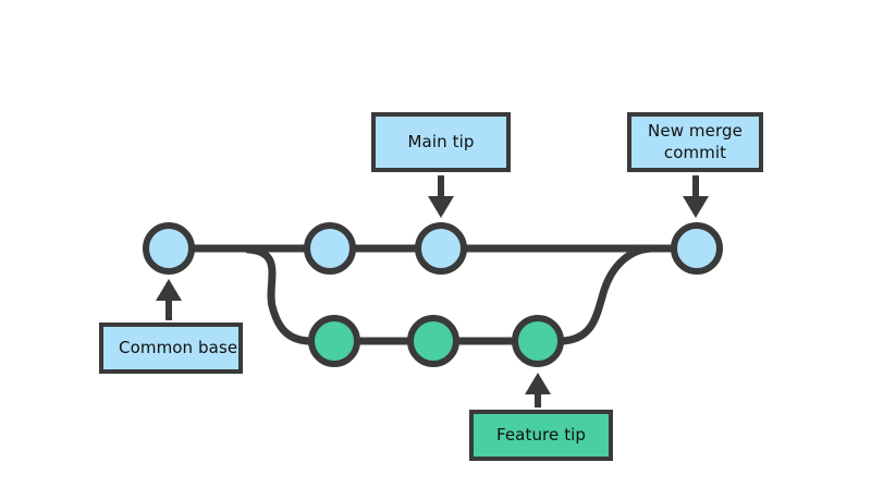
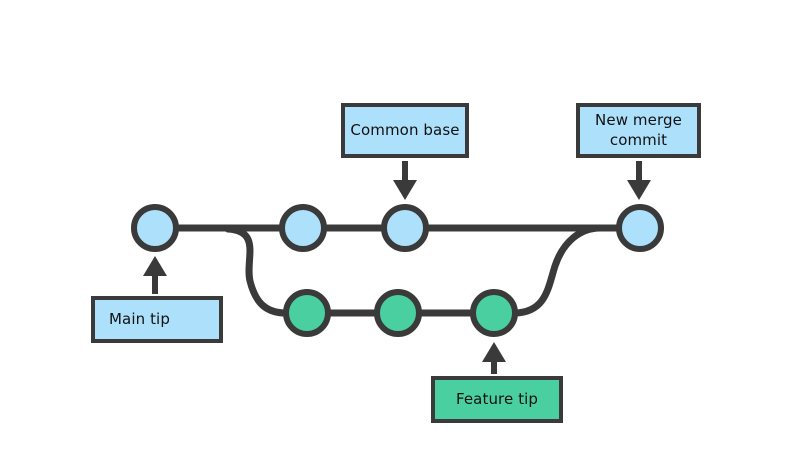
- Main tip
+ Common base
  New merge
  commit
- Common base
+ Main tip
  Feature tip
